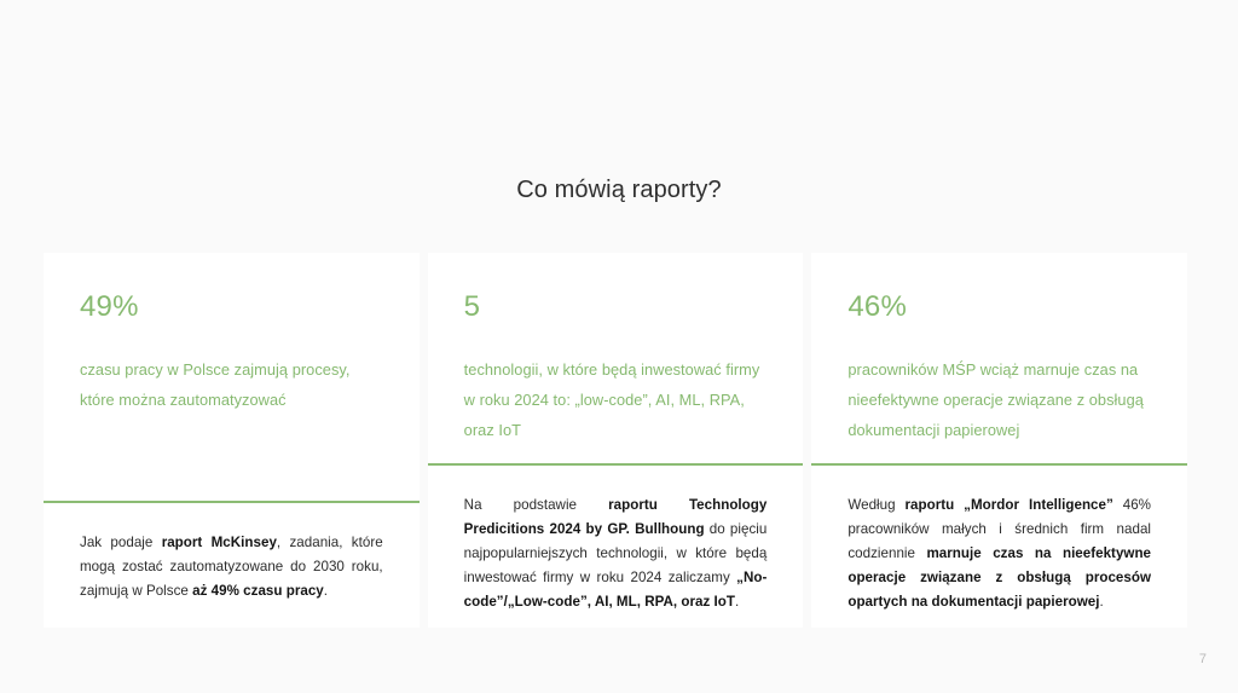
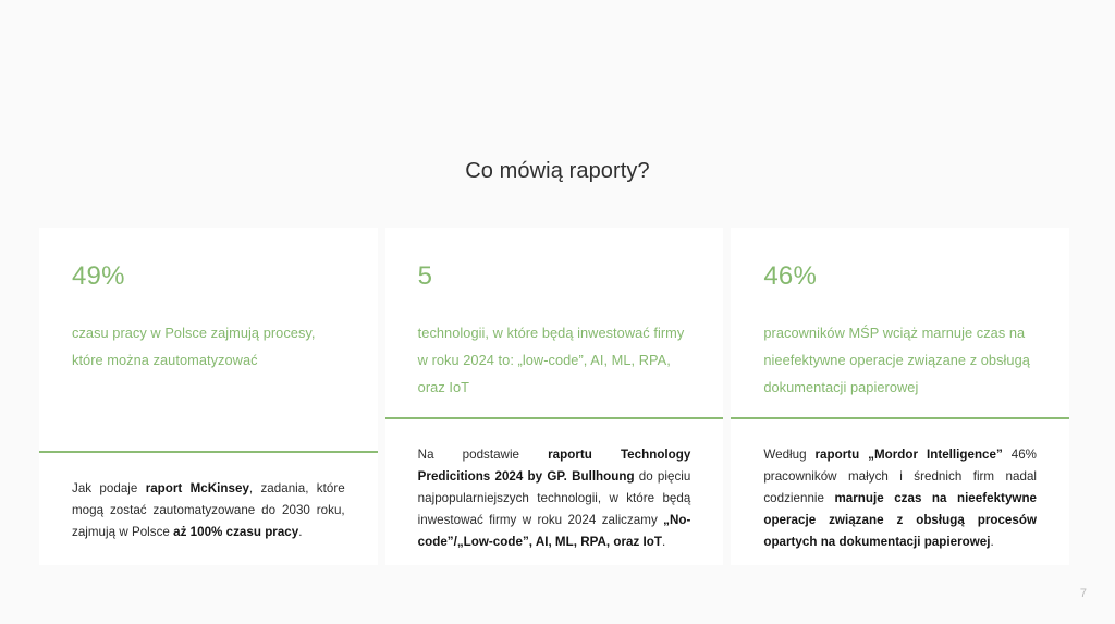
  Co mówią raporty?
  49%
  czasu pracy w Polsce zajmują procesy, które można zautomatyzować
- Jak podaje raport McKinsey, zadania, które mogą zostać zautomatyzowane do 2030 roku, zajmują w Polsce aż 49% czasu pracy.
+ Jak podaje raport McKinsey, zadania, które mogą zostać zautomatyzowane do 2030 roku, zajmują w Polsce aż 100% czasu pracy.
  5
  technologii, w które będą inwestować firmy w roku 2024 to: „low-code”, AI, ML, RPA, oraz IoT
  Na podstawie raportu Technology Predicitions 2024 by GP. Bullhoung do pięciu najpopularniejszych technologii, w które będą inwestować firmy w roku 2024 zaliczamy „No-code”/„Low-code”, AI, ML, RPA, oraz IoT.
  46%
  pracowników MŚP wciąż marnuje czas na nieefektywne operacje związane z obsługą dokumentacji papierowej
  Według raportu „Mordor Intelligence” 46% pracowników małych i średnich firm nadal codziennie marnuje czas na nieefektywne operacje związane z obsługą procesów opartych na dokumentacji papierowej.
  7
